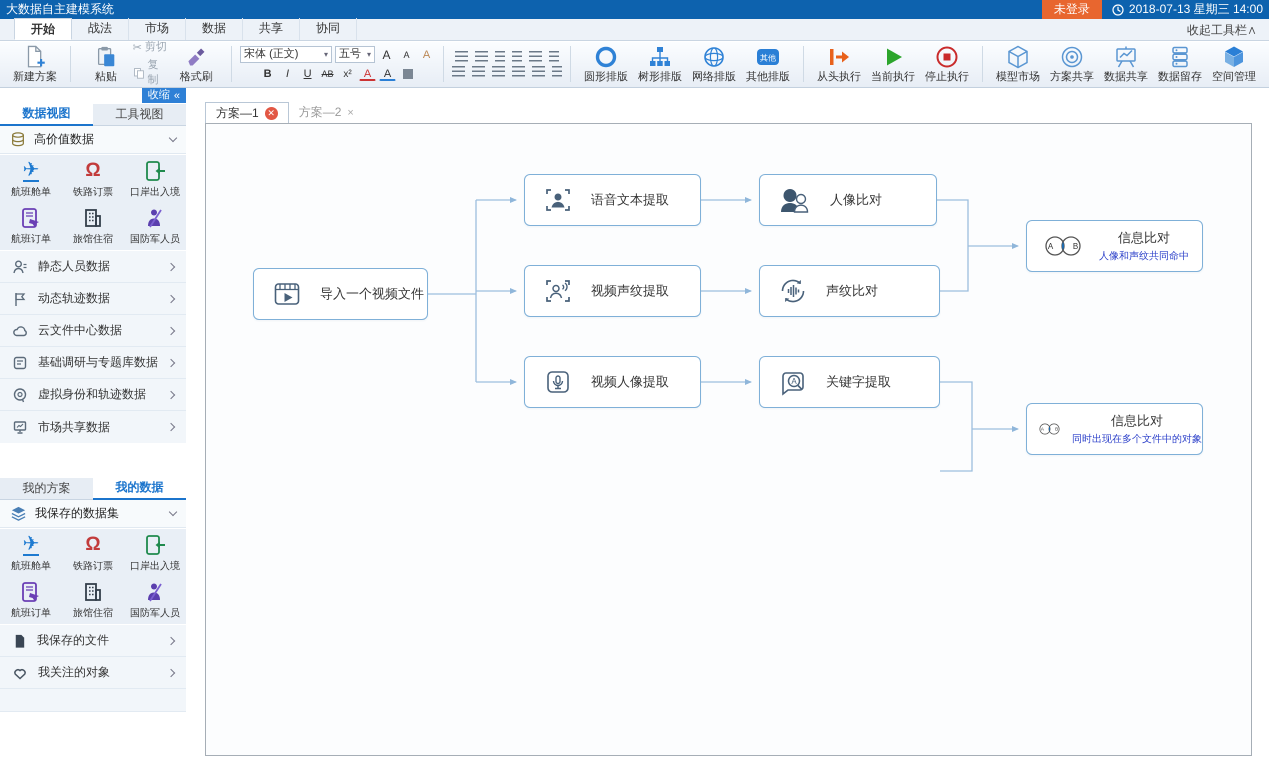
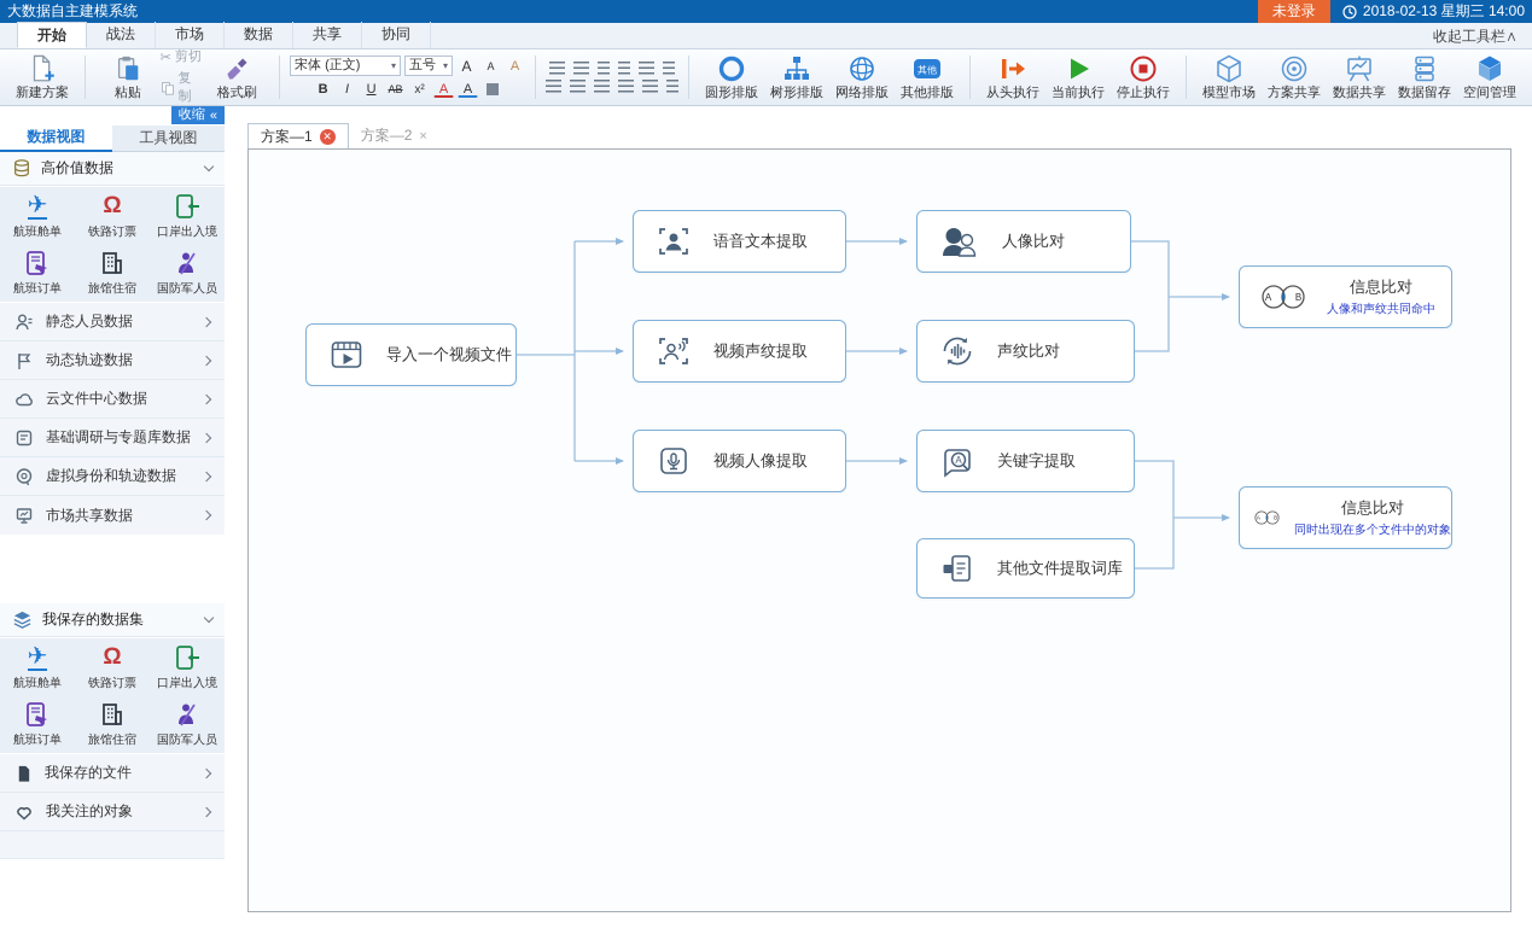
  大数据自主建模系统
  未登录
- 2018-07-13 星期三 14:00
+ 2018-02-13 星期三 14:00
  开始
  战法
  市场
  数据
  共享
  协同
  收起工具栏∧
  新建方案
  粘贴
  ✂
  剪切
  复制
  格式刷
  宋体 (正文)
  ▾
  五号
  ▾
  A
  A
  A
  B
  I
  U
  AB
  x²
  A
  A
  圆形排版
  树形排版
  网络排版
  其他
  其他排版
  从头执行
  当前执行
  停止执行
  模型市场
  方案共享
  数据共享
  数据留存
  空间管理
  收缩
  «
  数据视图
  工具视图
  高价值数据
  ✈
  航班舱单
  Ω
  铁路订票
  口岸出入境
  航班订单
  旅馆住宿
  国防军人员
  静态人员数据
  动态轨迹数据
  云文件中心数据
  基础调研与专题库数据
  虚拟身份和轨迹数据
  市场共享数据
- 我的方案
- 我的数据
  我保存的数据集
  ✈
  航班舱单
  Ω
  铁路订票
  口岸出入境
  航班订单
  旅馆住宿
  国防军人员
  我保存的文件
  我关注的对象
  方案—1
  ✕
  方案—2
  ×
  导入一个视频文件
  语音文本提取
  人像比对
  视频声纹提取
  声纹比对
  视频人像提取
  A
  关键字提取
+ 其他文件提取词库
  A
  B
  信息比对
  人像和声纹共同命中
  信息比对
  同时出现在多个文件中的对象
